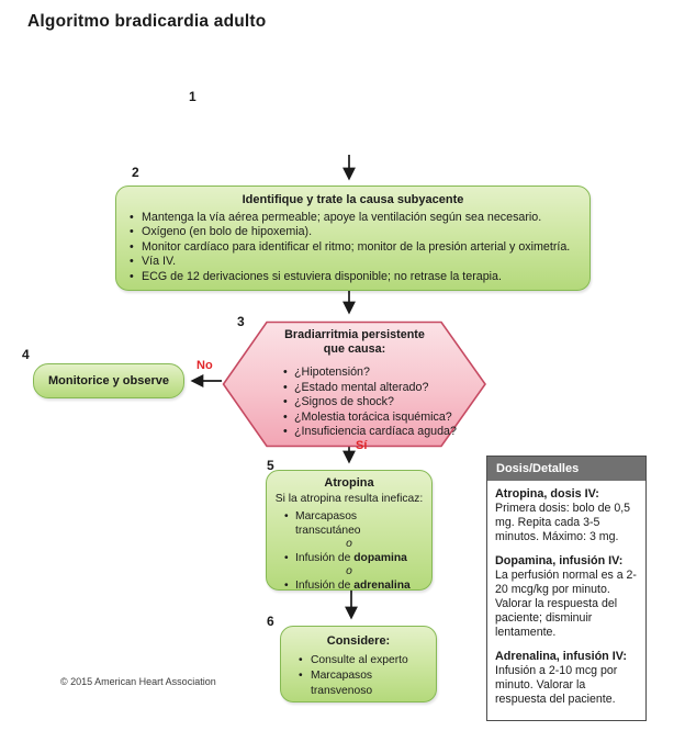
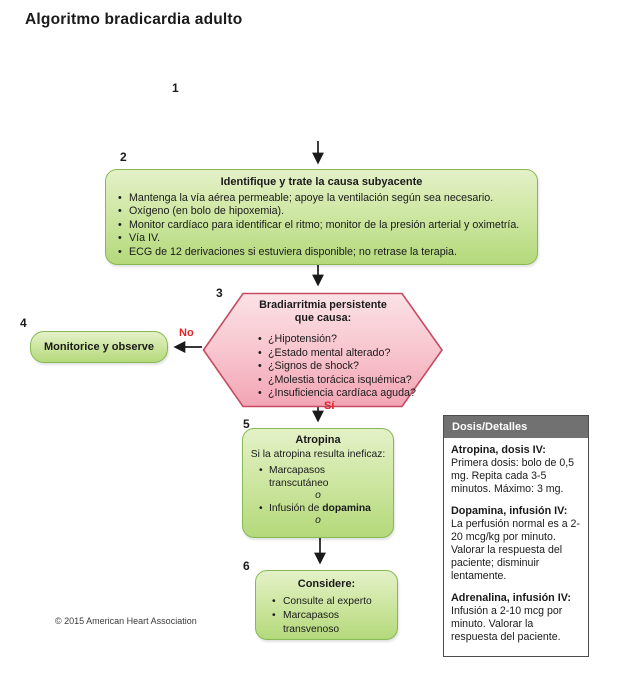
  Algoritmo bradicardia adulto
  1
  2
  3
  4
  5
  6
  Identifique y trate la causa subyacente
  Mantenga la vía aérea permeable; apoye la ventilación según sea necesario.
  Oxígeno (en bolo de hipoxemia).
  Monitor cardíaco para identificar el ritmo; monitor de la presión arterial y oximetría.
  Vía IV.
  ECG de 12 derivaciones si estuviera disponible; no retrase la terapia.
  Bradiarritmia persistente
  que causa:
  ¿Hipotensión?
  ¿Estado mental alterado?
  ¿Signos de shock?
  ¿Molestia torácica isquémica?
  ¿Insuficiencia cardíaca aguda?
  No
  Sí
  Monitorice y observe
  Atropina
  Si la atropina resulta ineficaz:
  Marcapasos transcutáneo
  o
  Infusión de dopamina
  o
- Infusión de adrenalina
  Considere:
  Consulte al experto
  Marcapasos transvenoso
  Dosis/Detalles
  Atropina, dosis IV:
  Primera dosis: bolo de 0,5 mg. Repita cada 3-5 minutos. Máximo: 3 mg.
  Dopamina, infusión IV:
  La perfusión normal es a 2-20 mcg/kg por minuto. Valorar la respuesta del paciente; disminuir lentamente.
  Adrenalina, infusión IV:
  Infusión a 2-10 mcg por minuto. Valorar la respuesta del paciente.
  © 2015 American Heart Association
